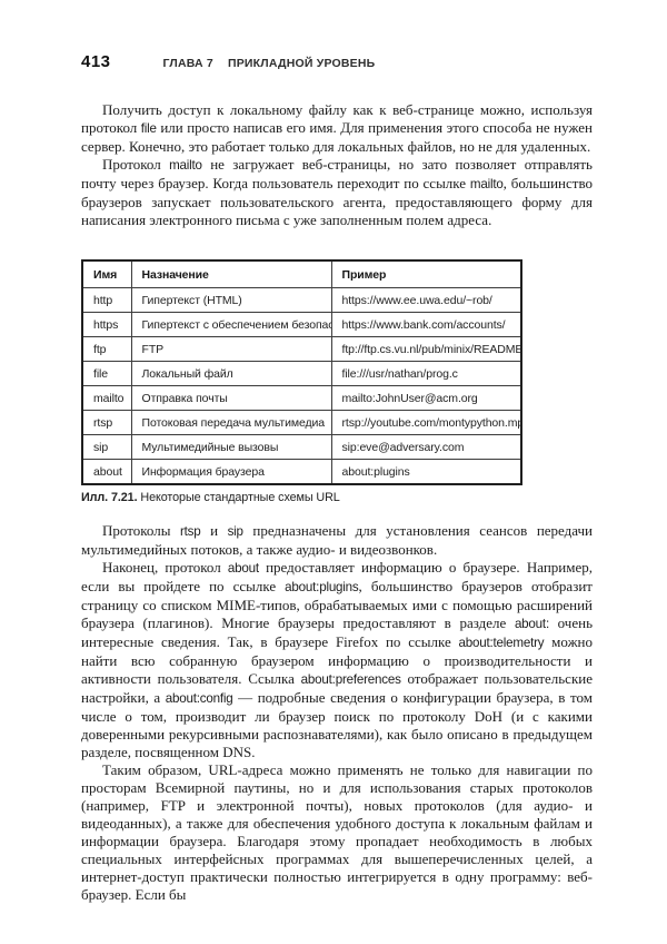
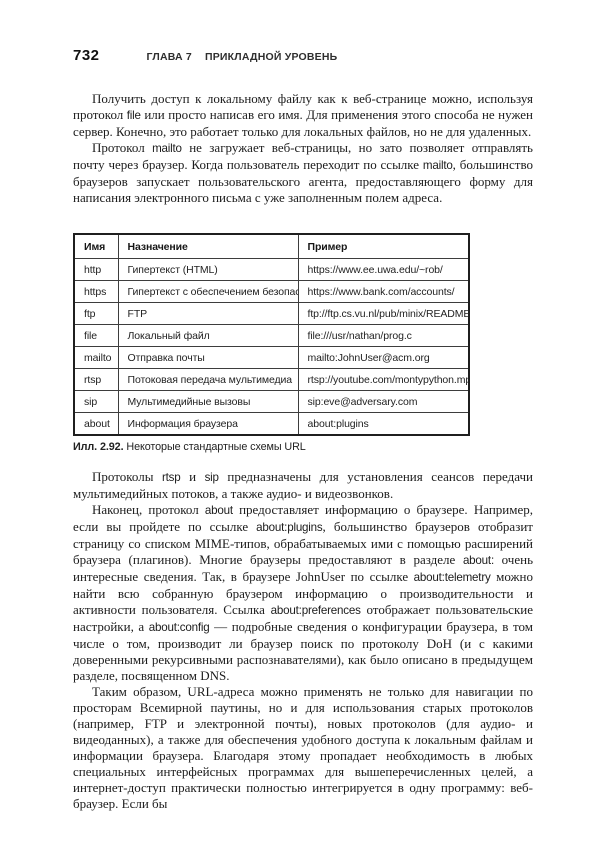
- 413
+ 732
  ГЛАВА 7
  ПРИКЛАДНОЙ УРОВЕНЬ
  Получить доступ к локальному файлу как к веб-странице можно, используя протокол file или просто написав его имя. Для применения этого способа не нужен сервер. Конечно, это работает только для локальных файлов, но не для удаленных.
  Протокол mailto не загружает веб-страницы, но зато позволяет отправлять почту через браузер. Когда пользователь переходит по ссылке mailto, большинство браузеров запускает пользовательского агента, предоставляющего форму для написания электронного письма с уже заполненным полем адреса.
  Имя	Назначение	Пример
  http	Гипертекст (HTML)	https://www.ee.uwa.edu/~rob/
  https	Гипертекст с обеспечением безопас	https://www.bank.com/accounts/
  ftp	FTP	ftp://ftp.cs.vu.nl/pub/minix/README
  file	Локальный файл	file:///usr/nathan/prog.c
  mailto	Отправка почты	mailto:JohnUser@acm.org
  rtsp	Потоковая передача мультимедиа	rtsp://youtube.com/montypython.mp
  sip	Мультимедийные вызовы	sip:eve@adversary.com
  about	Информация браузера	about:plugins
- Илл. 7.21. Некоторые стандартные схемы URL
+ Илл. 2.92. Некоторые стандартные схемы URL
  Протоколы rtsp и sip предназначены для установления сеансов передачи мультимедийных потоков, а также аудио- и видеозвонков.
- Наконец, протокол about предоставляет информацию о браузере. Например, если вы пройдете по ссылке about:plugins, большинство браузеров отобразит страницу со списком MIME-типов, обрабатываемых ими с помощью расширений браузера (плагинов). Многие браузеры предоставляют в разделе about: очень интересные сведения. Так, в браузере Firefox по ссылке about:telemetry можно найти всю собранную браузером информацию о производительности и активности пользователя. Ссылка about:preferences отображает пользовательские настройки, а about:config — подробные сведения о конфигурации браузера, в том числе о том, производит ли браузер поиск по протоколу DoH (и с какими доверенными рекурсивными распознавателями), как было описано в предыдущем разделе, посвященном DNS.
+ Наконец, протокол about предоставляет информацию о браузере. Например, если вы пройдете по ссылке about:plugins, большинство браузеров отобразит страницу со списком MIME-типов, обрабатываемых ими с помощью расширений браузера (плагинов). Многие браузеры предоставляют в разделе about: очень интересные сведения. Так, в браузере JohnUser по ссылке about:telemetry можно найти всю собранную браузером информацию о производительности и активности пользователя. Ссылка about:preferences отображает пользовательские настройки, а about:config — подробные сведения о конфигурации браузера, в том числе о том, производит ли браузер поиск по протоколу DoH (и с какими доверенными рекурсивными распознавателями), как было описано в предыдущем разделе, посвященном DNS.
  Таким образом, URL-адреса можно применять не только для навигации по просторам Всемирной паутины, но и для использования старых протоколов (например, FTP и электронной почты), новых протоколов (для аудио- и видеоданных), а также для обеспечения удобного доступа к локальным файлам и информации браузера. Благодаря этому пропадает необходимость в любых специальных интерфейсных программах для вышеперечисленных целей, а интернет-доступ практически полностью интегрируется в одну программу: веб-браузер. Если бы
